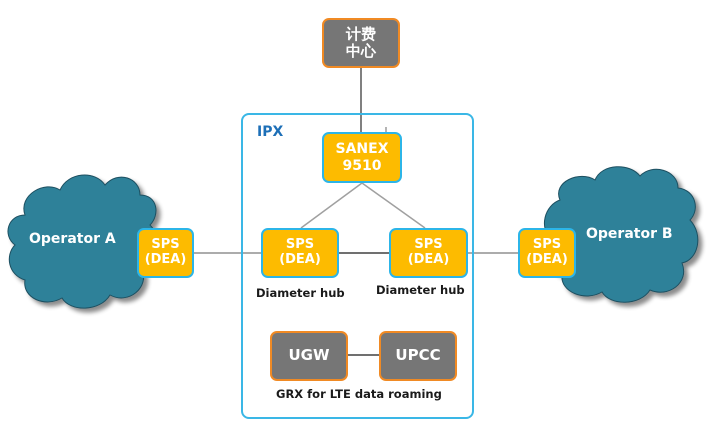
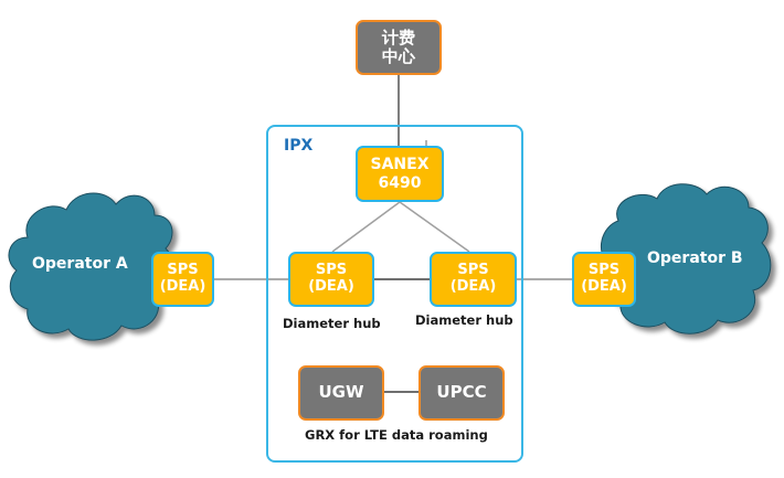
  IPX
  计费
  中心
  SANEX
- 9510
+ 6490
  Operator A
  SPS
  (DEA)
  Operator B
  SPS
  (DEA)
  SPS
  (DEA)
  Diameter hub
  SPS
  (DEA)
  Diameter hub
  UGW
  UPCC
  GRX for LTE data roaming
